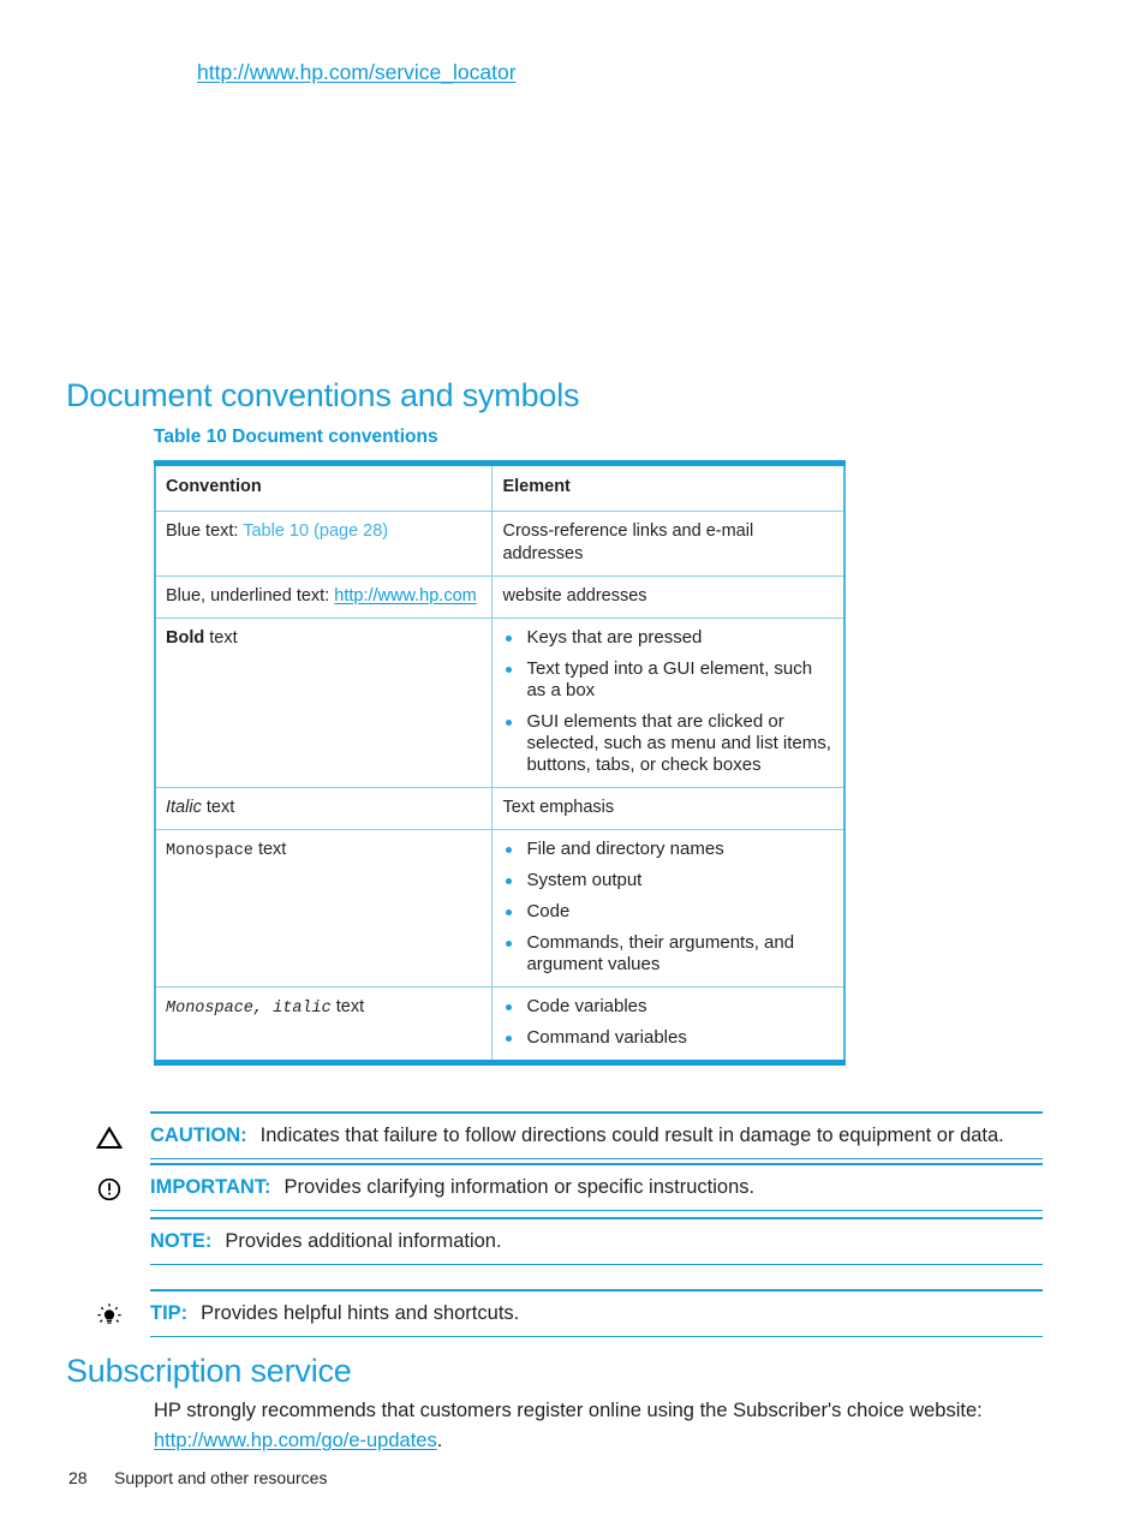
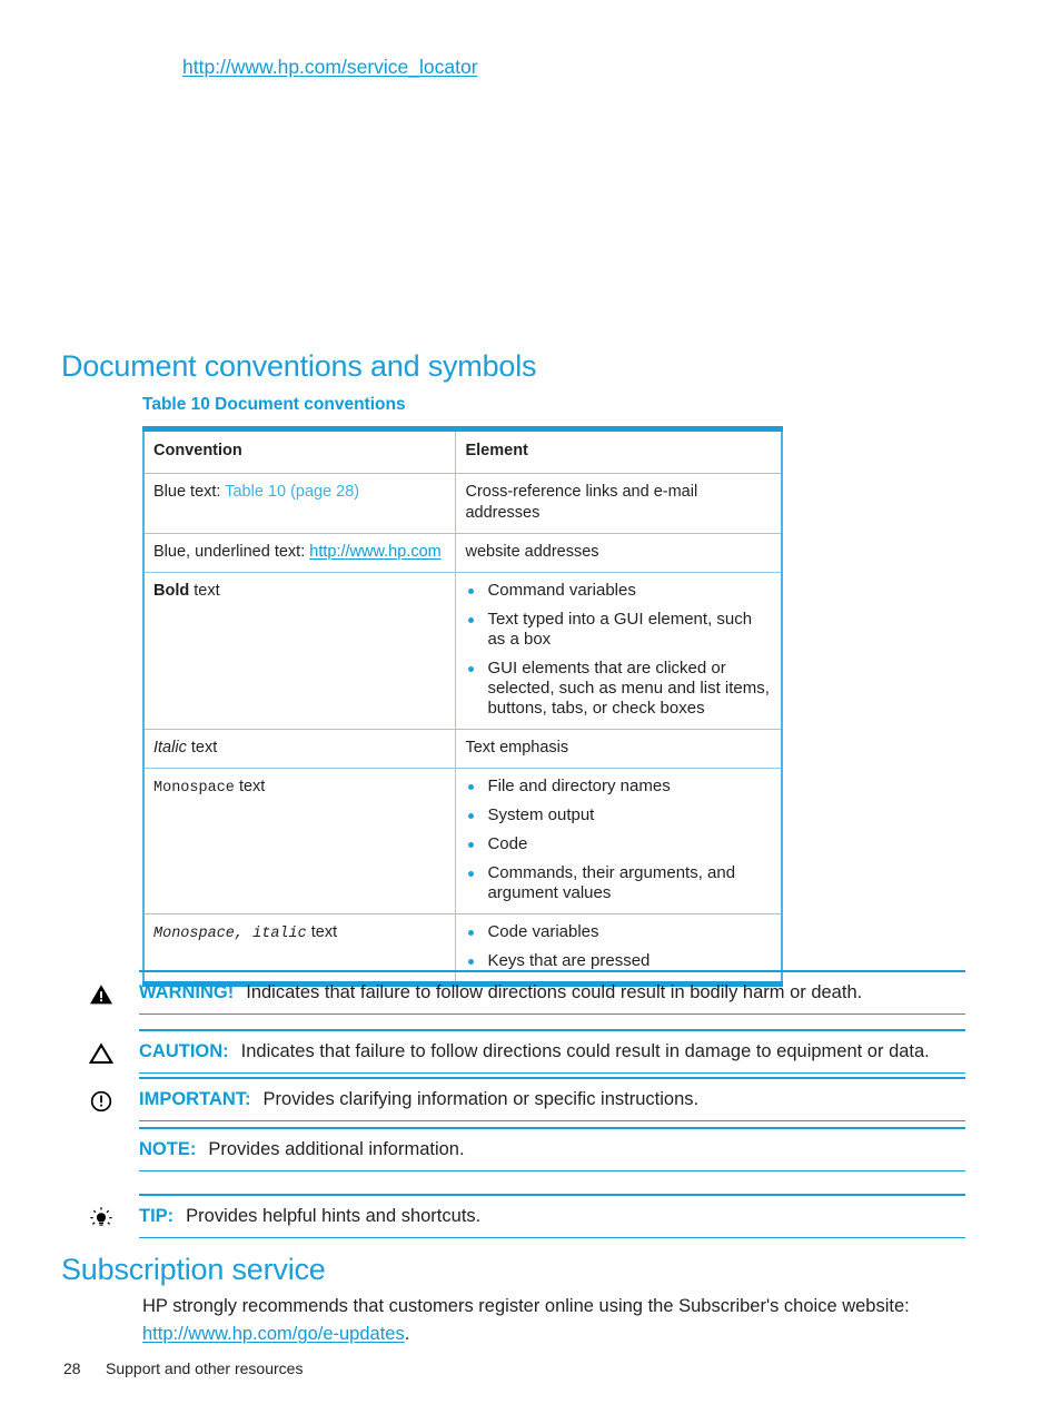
  http://www.hp.com/service_locator
  Document conventions and symbols
  Table 10 Document conventions
  Convention	Element
  Blue text: Table 10 (page 28)	Cross-reference links and e-mail addresses
  Blue, underlined text: http://www.hp.com	website addresses
- Bold text	Keys that are pressed Text typed into a GUI element, such as a box GUI elements that are clicked or selected, such as menu and list items, buttons, tabs, or check boxes
+ Bold text	Command variables Text typed into a GUI element, such as a box GUI elements that are clicked or selected, such as menu and list items, buttons, tabs, or check boxes
  Italic text	Text emphasis
  Monospace text	File and directory names System output Code Commands, their arguments, and argument values
- Monospace, italic text	Code variables Command variables
+ Monospace, italic text	Code variables Keys that are pressed
+ WARNING! Indicates that failure to follow directions could result in bodily harm or death.
  CAUTION: Indicates that failure to follow directions could result in damage to equipment or data.
  IMPORTANT: Provides clarifying information or specific instructions.
  NOTE: Provides additional information.
  TIP: Provides helpful hints and shortcuts.
  Subscription service
  HP strongly recommends that customers register online using the Subscriber's choice website:
  http://www.hp.com/go/e-updates.
  28 Support and other resources
